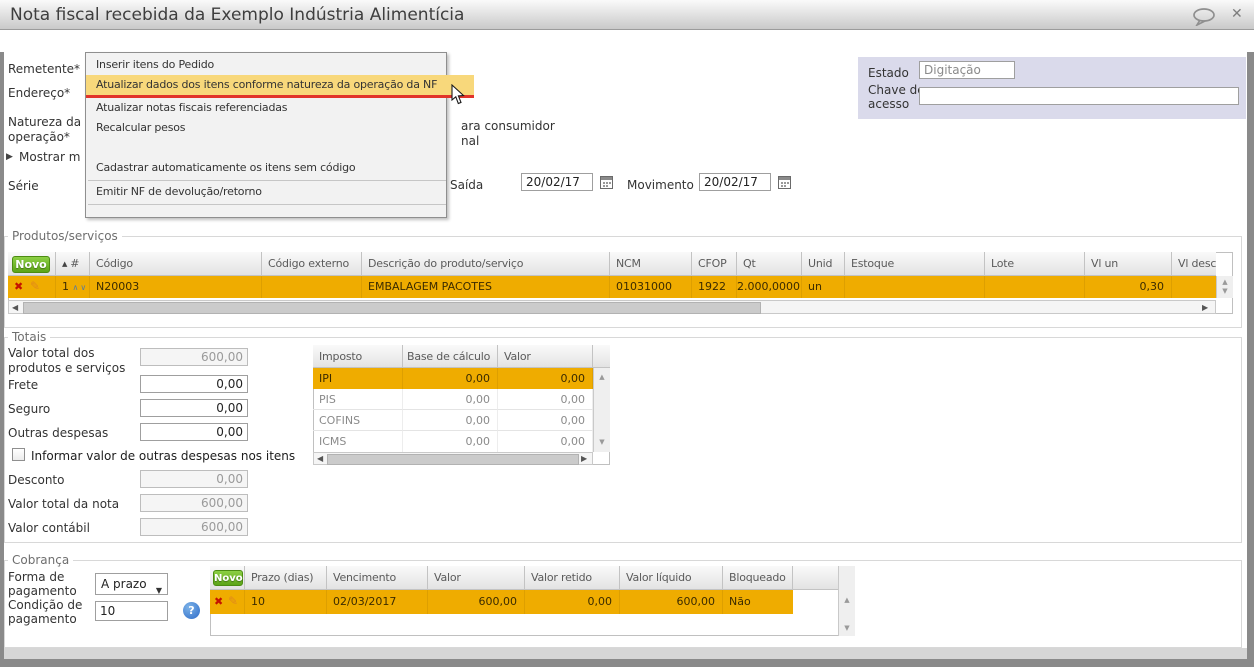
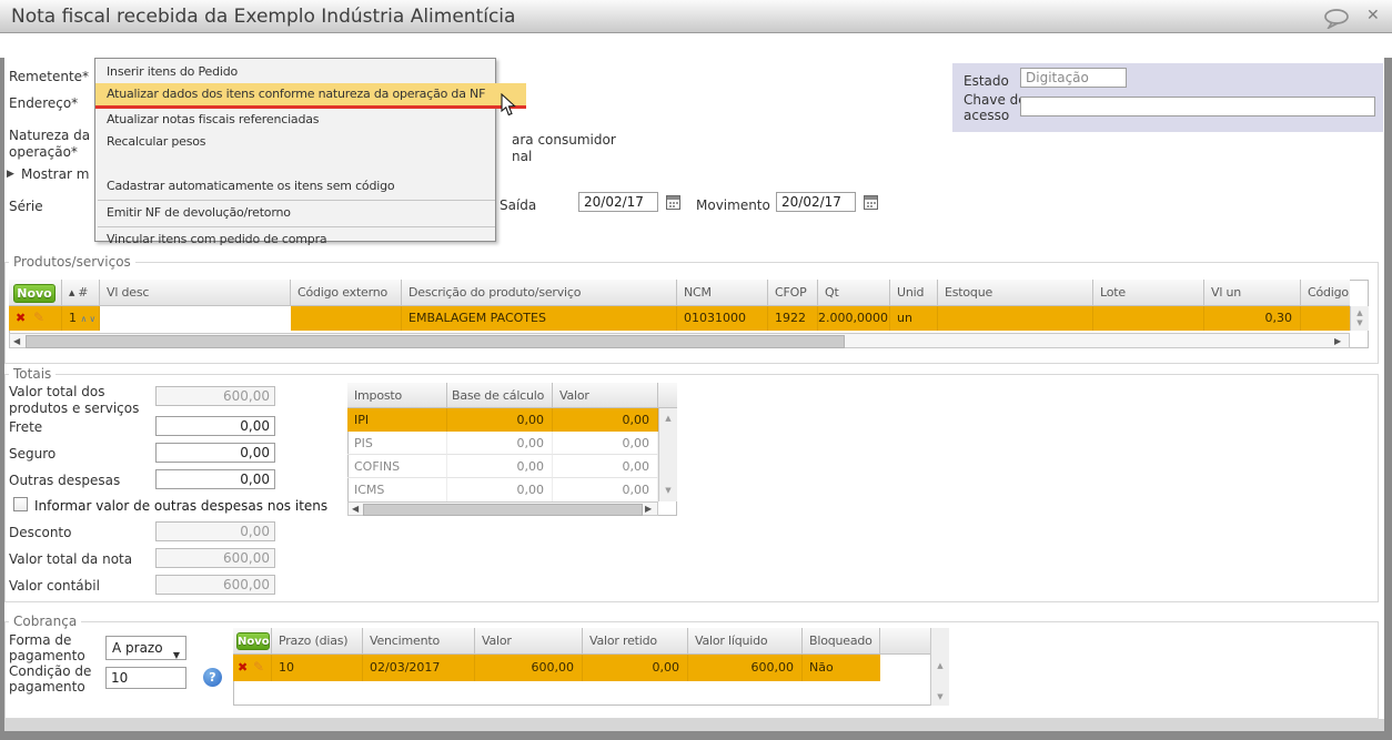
  Nota fiscal recebida da Exemplo Indústria Alimentícia
  ✕
  Estado
  Digitação
  Chave d
  acesso
  Remetente*
  Endereço*
  Natureza da
  operação*
  ▶
  Mostrar m
  Série
  ara consumidor
  nal
  Saída
  20/02/17
  Movimento
  20/02/17
  Produtos/serviços
  Novo
  ▲ #
- Código
+ Vl desc
  Código externo
  Descrição do produto/serviço
  NCM
  CFOP
  Qt
  Unid
  Estoque
  Lote
  Vl un
- Vl desc
+ Código
  ✖
  ✎
  1 ∧∨
- N20003
  EMBALAGEM PACOTES
  01031000
  1922
  2.000,0000
  un
  0,30
  ▲
  ▼
  ◀
  ▶
  Totais
  Valor total dos
  produtos e serviços
  600,00
  Frete
  0,00
  Seguro
  0,00
  Outras despesas
  0,00
  Informar valor de outras despesas nos itens
  Desconto
  0,00
  Valor total da nota
  600,00
  Valor contábil
  600,00
  Imposto
  Base de cálculo
  Valor
  IPI
  0,00
  0,00
  PIS
  0,00
  0,00
  COFINS
  0,00
  0,00
  ICMS
  0,00
  0,00
  ▲
  ▼
  ◀
  ▶
  Cobrança
  Forma de
  pagamento
  A prazo
  ▼
  Condição de
  pagamento
  10
  ?
  Novo
  Prazo (dias)
  Vencimento
  Valor
  Valor retido
  Valor líquido
  Bloqueado
  ✖
  ✎
  10
  02/03/2017
  600,00
  0,00
  600,00
  Não
  ▲
  ▼
  Inserir itens do Pedido
  Atualizar dados dos itens conforme natureza da operação da NF
  Atualizar notas fiscais referenciadas
  Recalcular pesos
  Cadastrar automaticamente os itens sem código
  Emitir NF de devolução/retorno
+ Vincular itens com pedido de compra
